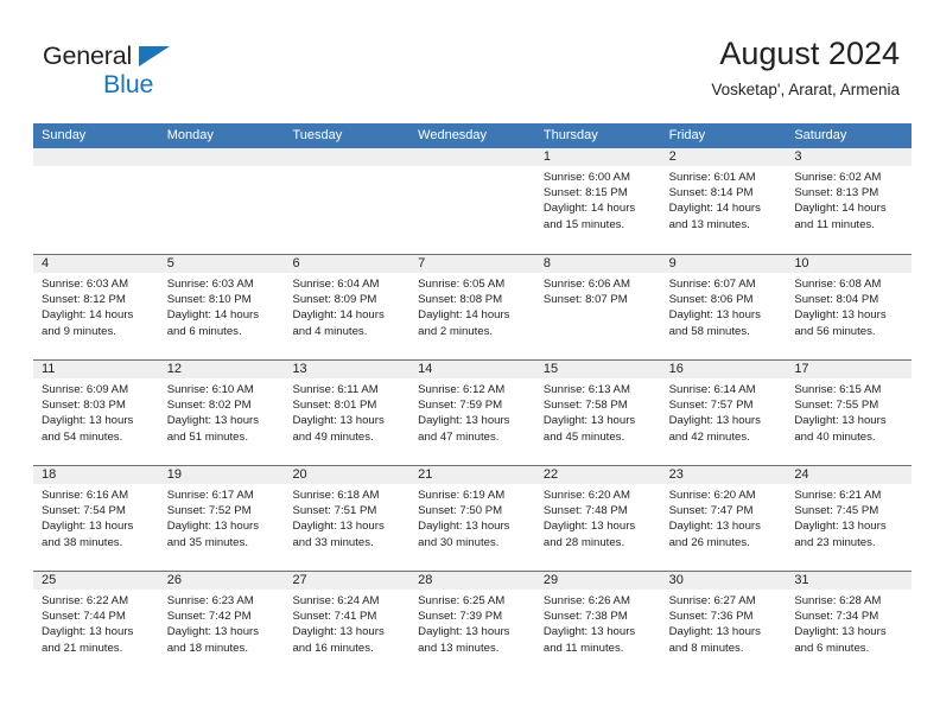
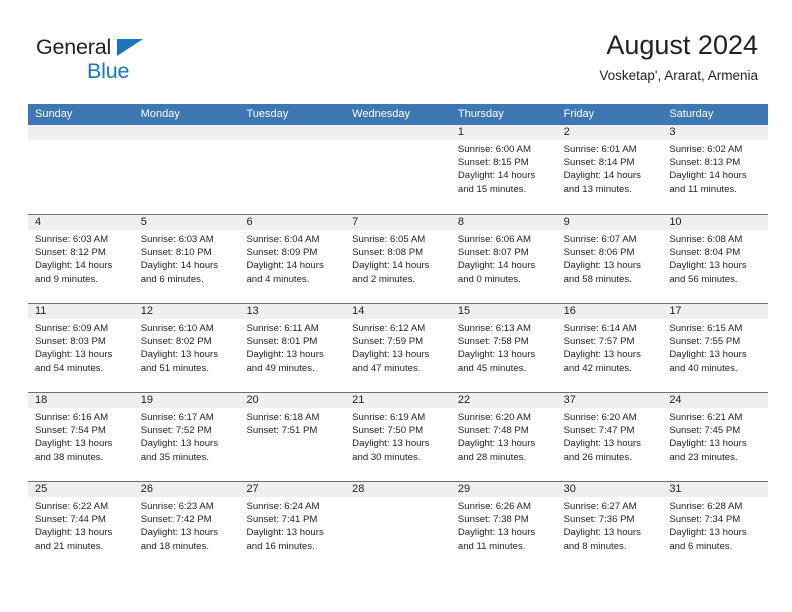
  General
  Blue
  August 2024
  Vosketap', Ararat, Armenia
  Sunday
  Monday
  Tuesday
  Wednesday
  Thursday
  Friday
  Saturday
  1
  Sunrise: 6:00 AM
  Sunset: 8:15 PM
  Daylight: 14 hours and 15 minutes.
  2
  Sunrise: 6:01 AM
  Sunset: 8:14 PM
  Daylight: 14 hours and 13 minutes.
  3
  Sunrise: 6:02 AM
  Sunset: 8:13 PM
  Daylight: 14 hours and 11 minutes.
  4
  Sunrise: 6:03 AM
  Sunset: 8:12 PM
  Daylight: 14 hours and 9 minutes.
  5
  Sunrise: 6:03 AM
  Sunset: 8:10 PM
  Daylight: 14 hours and 6 minutes.
  6
  Sunrise: 6:04 AM
  Sunset: 8:09 PM
  Daylight: 14 hours and 4 minutes.
  7
  Sunrise: 6:05 AM
  Sunset: 8:08 PM
  Daylight: 14 hours and 2 minutes.
  8
  Sunrise: 6:06 AM
  Sunset: 8:07 PM
+ Daylight: 14 hours and 0 minutes.
  9
  Sunrise: 6:07 AM
  Sunset: 8:06 PM
  Daylight: 13 hours and 58 minutes.
  10
  Sunrise: 6:08 AM
  Sunset: 8:04 PM
  Daylight: 13 hours and 56 minutes.
  11
  Sunrise: 6:09 AM
  Sunset: 8:03 PM
  Daylight: 13 hours and 54 minutes.
  12
  Sunrise: 6:10 AM
  Sunset: 8:02 PM
  Daylight: 13 hours and 51 minutes.
  13
  Sunrise: 6:11 AM
  Sunset: 8:01 PM
  Daylight: 13 hours and 49 minutes.
  14
  Sunrise: 6:12 AM
  Sunset: 7:59 PM
  Daylight: 13 hours and 47 minutes.
  15
  Sunrise: 6:13 AM
  Sunset: 7:58 PM
  Daylight: 13 hours and 45 minutes.
  16
  Sunrise: 6:14 AM
  Sunset: 7:57 PM
  Daylight: 13 hours and 42 minutes.
  17
  Sunrise: 6:15 AM
  Sunset: 7:55 PM
  Daylight: 13 hours and 40 minutes.
  18
  Sunrise: 6:16 AM
  Sunset: 7:54 PM
  Daylight: 13 hours and 38 minutes.
  19
  Sunrise: 6:17 AM
  Sunset: 7:52 PM
  Daylight: 13 hours and 35 minutes.
  20
  Sunrise: 6:18 AM
  Sunset: 7:51 PM
- Daylight: 13 hours and 33 minutes.
  21
  Sunrise: 6:19 AM
  Sunset: 7:50 PM
  Daylight: 13 hours and 30 minutes.
  22
  Sunrise: 6:20 AM
  Sunset: 7:48 PM
  Daylight: 13 hours and 28 minutes.
- 23
+ 37
  Sunrise: 6:20 AM
  Sunset: 7:47 PM
  Daylight: 13 hours and 26 minutes.
  24
  Sunrise: 6:21 AM
  Sunset: 7:45 PM
  Daylight: 13 hours and 23 minutes.
  25
  Sunrise: 6:22 AM
  Sunset: 7:44 PM
  Daylight: 13 hours and 21 minutes.
  26
  Sunrise: 6:23 AM
  Sunset: 7:42 PM
  Daylight: 13 hours and 18 minutes.
  27
  Sunrise: 6:24 AM
  Sunset: 7:41 PM
  Daylight: 13 hours and 16 minutes.
  28
- Sunrise: 6:25 AM
- Sunset: 7:39 PM
- Daylight: 13 hours and 13 minutes.
  29
  Sunrise: 6:26 AM
  Sunset: 7:38 PM
  Daylight: 13 hours and 11 minutes.
  30
  Sunrise: 6:27 AM
  Sunset: 7:36 PM
  Daylight: 13 hours and 8 minutes.
  31
  Sunrise: 6:28 AM
  Sunset: 7:34 PM
  Daylight: 13 hours and 6 minutes.
